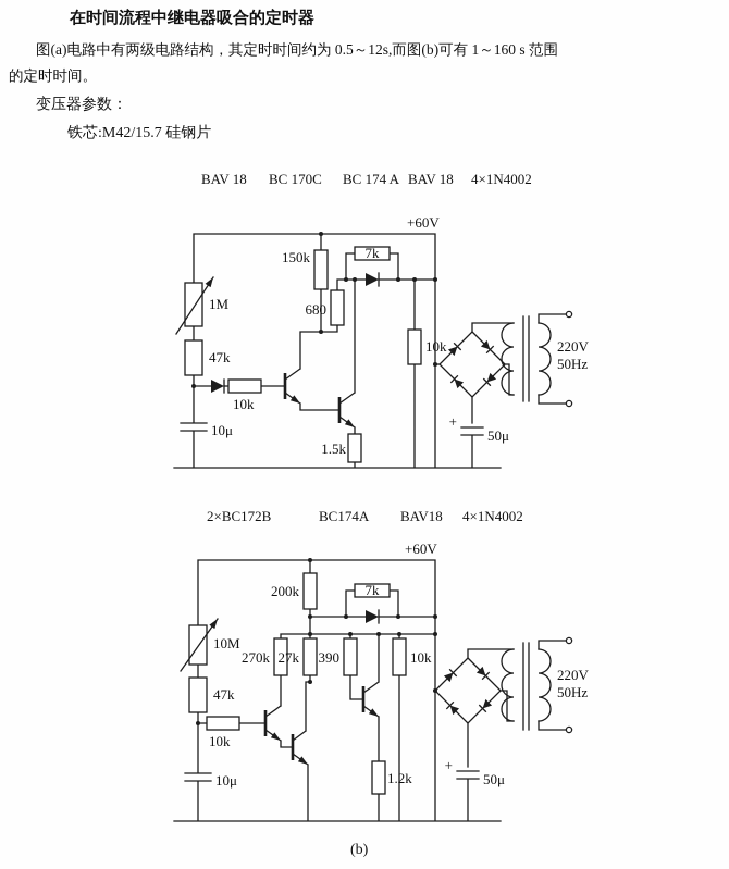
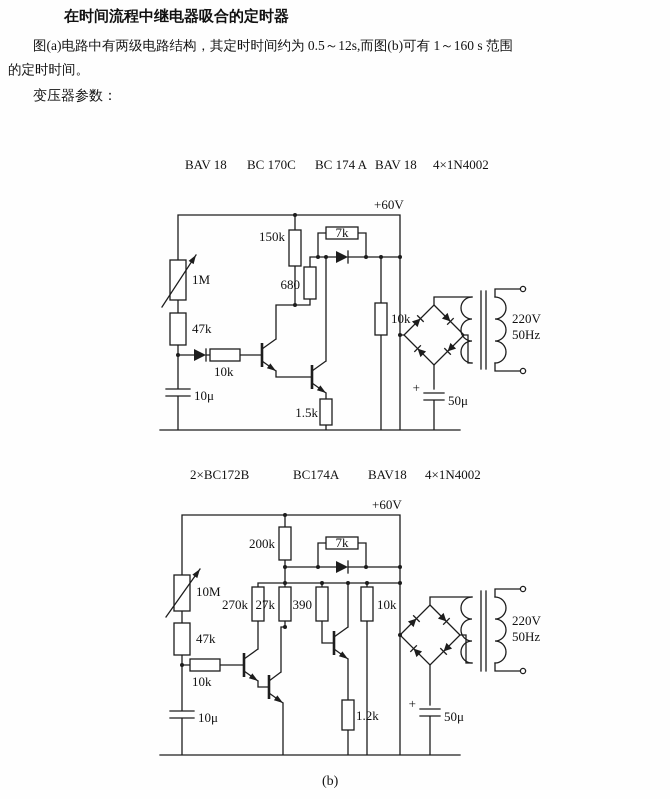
  在时间流程中继电器吸合的定时器
  图(a)电路中有两级电路结构，其定时时间约为 0.5～12s,而图(b)可有 1～160 s 范围
  的定时时间。
  变压器参数：
- 铁芯:M42/15.7 硅钢片
  BAV 18
  BC 170C
  BC 174 A
  BAV 18
  4×1N4002
  +60V
  150k
  7k
  680
  1M
  47k
  10k
  10k
  10μ
  1.5k
  +
  50μ
  220V
  50Hz
  2×BC172B
  BC174A
  BAV18
  4×1N4002
  +60V
  200k
  7k
  10M
  47k
  270k
  27k
  390
  10k
  10k
  10μ
  1.2k
  +
  50μ
  220V
  50Hz
  (b)
